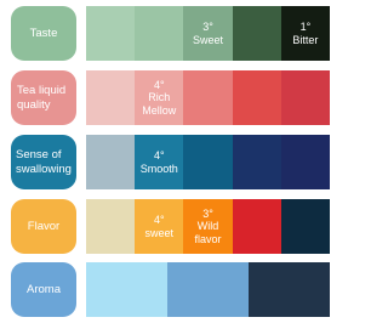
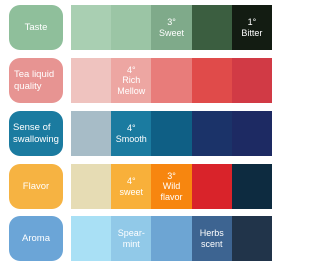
  Taste
  3°
  Sweet
  1°
  Bitter
  Tea liquid quality
  4°
  Rich
  Mellow
  Sense of swallowing
  4°
  Smooth
  Flavor
  4°
  sweet
  3°
  Wild
  flavor
  Aroma
+ Spear-
+ mint
+ Herbs
+ scent
